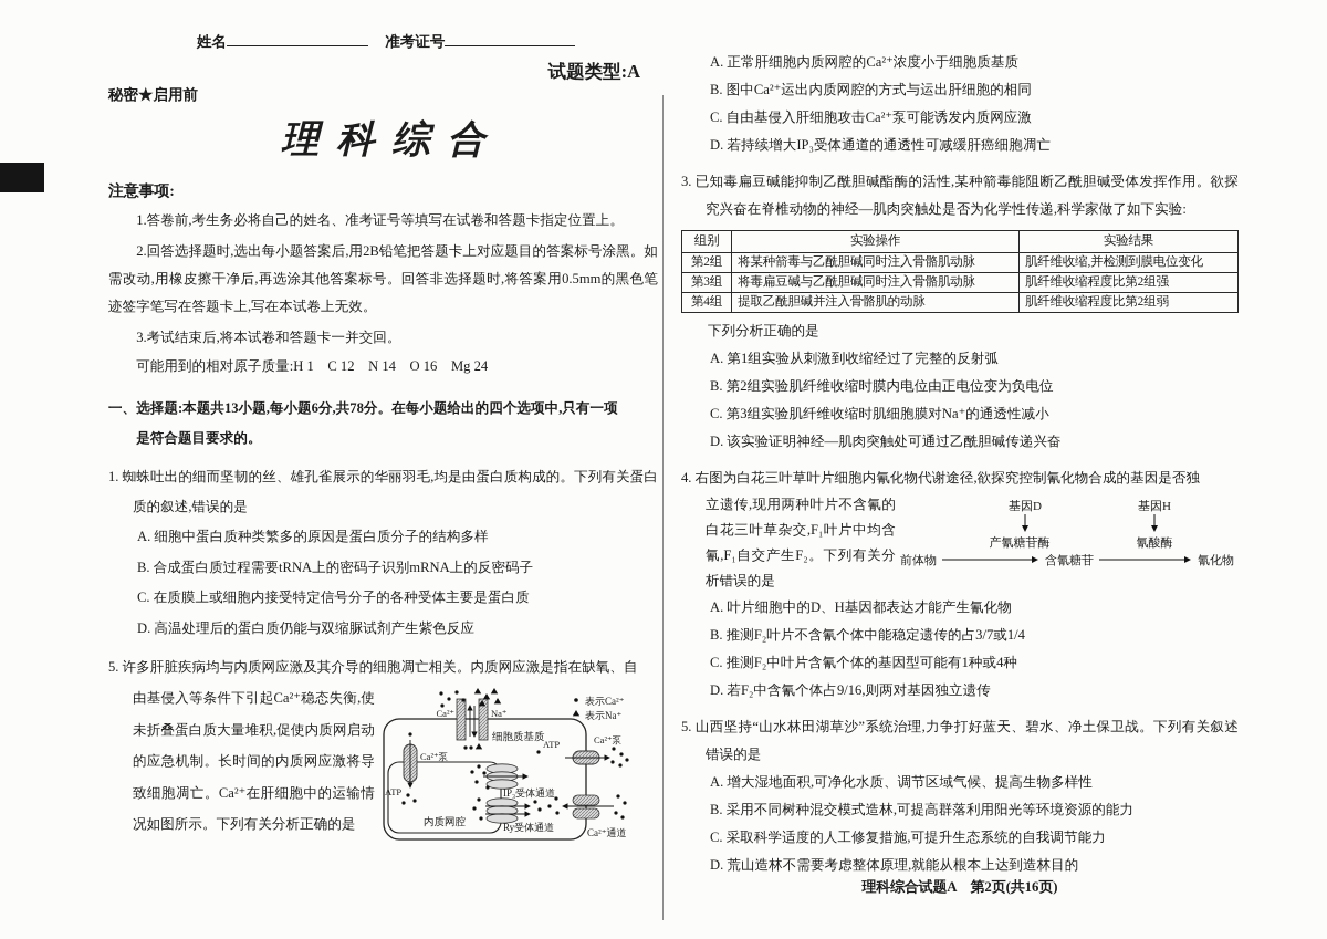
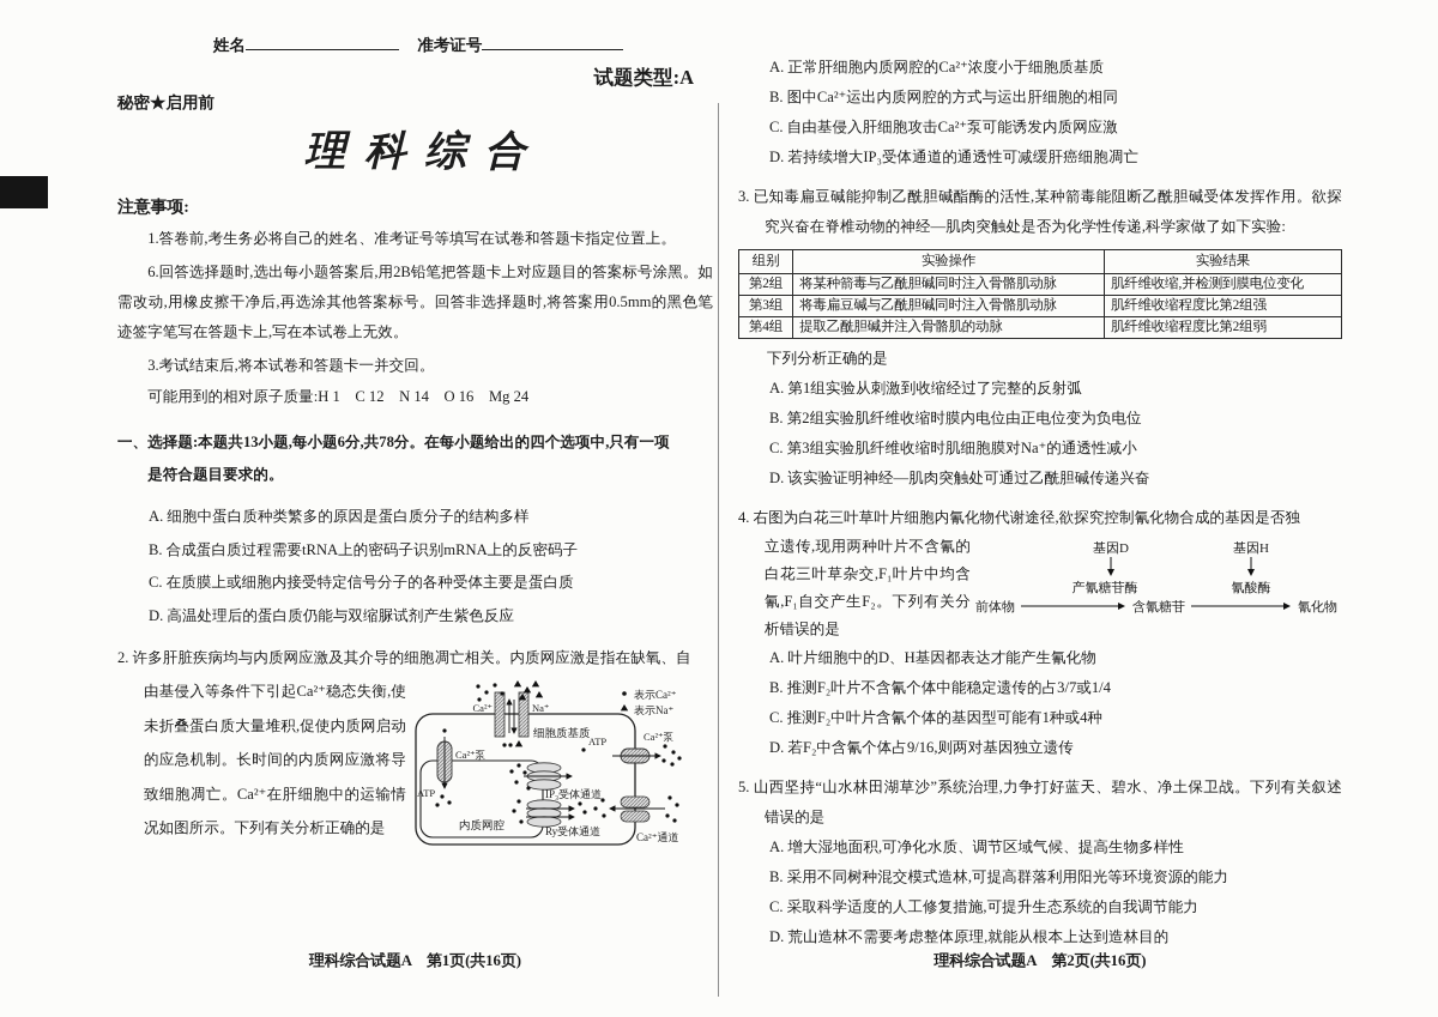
  姓名 准考证号
  试题类型:A
  秘密★启用前
  理科综合
  注意事项:
  1.答卷前,考生务必将自己的姓名、准考证号等填写在试卷和答题卡指定位置上。
- 2.回答选择题时,选出每小题答案后,用2B铅笔把答题卡上对应题目的答案标号涂黑。如需改动,用橡皮擦干净后,再选涂其他答案标号。回答非选择题时,将答案用0.5mm的黑色笔迹签字笔写在答题卡上,写在本试卷上无效。
+ 6.回答选择题时,选出每小题答案后,用2B铅笔把答题卡上对应题目的答案标号涂黑。如需改动,用橡皮擦干净后,再选涂其他答案标号。回答非选择题时,将答案用0.5mm的黑色笔迹签字笔写在答题卡上,写在本试卷上无效。
  3.考试结束后,将本试卷和答题卡一并交回。
  可能用到的相对原子质量:H 1 C 12 N 14 O 16 Mg 24
  一、选择题:本题共13小题,每小题6分,共78分。在每小题给出的四个选项中,只有一项
  是符合题目要求的。
- 1. 蜘蛛吐出的细而坚韧的丝、雄孔雀展示的华丽羽毛,均是由蛋白质构成的。下列有关蛋白质的叙述,错误的是
  A. 细胞中蛋白质种类繁多的原因是蛋白质分子的结构多样
  B. 合成蛋白质过程需要tRNA上的密码子识别mRNA上的反密码子
  C. 在质膜上或细胞内接受特定信号分子的各种受体主要是蛋白质
  D. 高温处理后的蛋白质仍能与双缩脲试剂产生紫色反应
- 5. 许多肝脏疾病均与内质网应激及其介导的细胞凋亡相关。内质网应激是指在缺氧、自
+ 2. 许多肝脏疾病均与内质网应激及其介导的细胞凋亡相关。内质网应激是指在缺氧、自
  表示Ca²⁺
  表示Na⁺
  Ca²⁺
  Na⁺
  细胞质基质
  Ca²⁺泵
  ATP
  IP₃受体通道
  Ry受体通道
  内质网腔
  ATP
  Ca²⁺泵
  Ca²⁺通道
  由基侵入等条件下引起Ca²⁺稳态失衡,使未折叠蛋白质大量堆积,促使内质网启动的应急机制。长时间的内质网应激将导致细胞凋亡。Ca²⁺在肝细胞中的运输情况如图所示。下列有关分析正确的是
  A. 正常肝细胞内质网腔的Ca²⁺浓度小于细胞质基质
  B. 图中Ca²⁺运出内质网腔的方式与运出肝细胞的相同
  C. 自由基侵入肝细胞攻击Ca²⁺泵可能诱发内质网应激
  D. 若持续增大IP₃受体通道的通透性可减缓肝癌细胞凋亡
  3. 已知毒扁豆碱能抑制乙酰胆碱酯酶的活性,某种箭毒能阻断乙酰胆碱受体发挥作用。欲探究兴奋在脊椎动物的神经—肌肉突触处是否为化学性传递,科学家做了如下实验:
  组别	实验操作	实验结果
  第2组	将某种箭毒与乙酰胆碱同时注入骨骼肌动脉	肌纤维收缩,并检测到膜电位变化
  第3组	将毒扁豆碱与乙酰胆碱同时注入骨骼肌动脉	肌纤维收缩程度比第2组强
  第4组	提取乙酰胆碱并注入骨骼肌的动脉	肌纤维收缩程度比第2组弱
  下列分析正确的是
  A. 第1组实验从刺激到收缩经过了完整的反射弧
  B. 第2组实验肌纤维收缩时膜内电位由正电位变为负电位
  C. 第3组实验肌纤维收缩时肌细胞膜对Na⁺的通透性减小
  D. 该实验证明神经—肌肉突触处可通过乙酰胆碱传递兴奋
  4. 右图为白花三叶草叶片细胞内氰化物代谢途径,欲探究控制氰化物合成的基因是否独
  基因D
  基因H
  产氰糖苷酶
  氰酸酶
  前体物
  含氰糖苷
  氰化物
  立遗传,现用两种叶片不含氰的白花三叶草杂交,F₁叶片中均含氰,F₁自交产生F₂。下列有关分析错误的是
  A. 叶片细胞中的D、H基因都表达才能产生氰化物
  B. 推测F₂叶片不含氰个体中能稳定遗传的占3/7或1/4
  C. 推测F₂中叶片含氰个体的基因型可能有1种或4种
  D. 若F₂中含氰个体占9/16,则两对基因独立遗传
  5. 山西坚持“山水林田湖草沙”系统治理,力争打好蓝天、碧水、净土保卫战。下列有关叙述错误的是
  A. 增大湿地面积,可净化水质、调节区域气候、提高生物多样性
  B. 采用不同树种混交模式造林,可提高群落利用阳光等环境资源的能力
  C. 采取科学适度的人工修复措施,可提升生态系统的自我调节能力
  D. 荒山造林不需要考虑整体原理,就能从根本上达到造林目的
+ 理科综合试题A 第1页(共16页)
  理科综合试题A 第2页(共16页)
